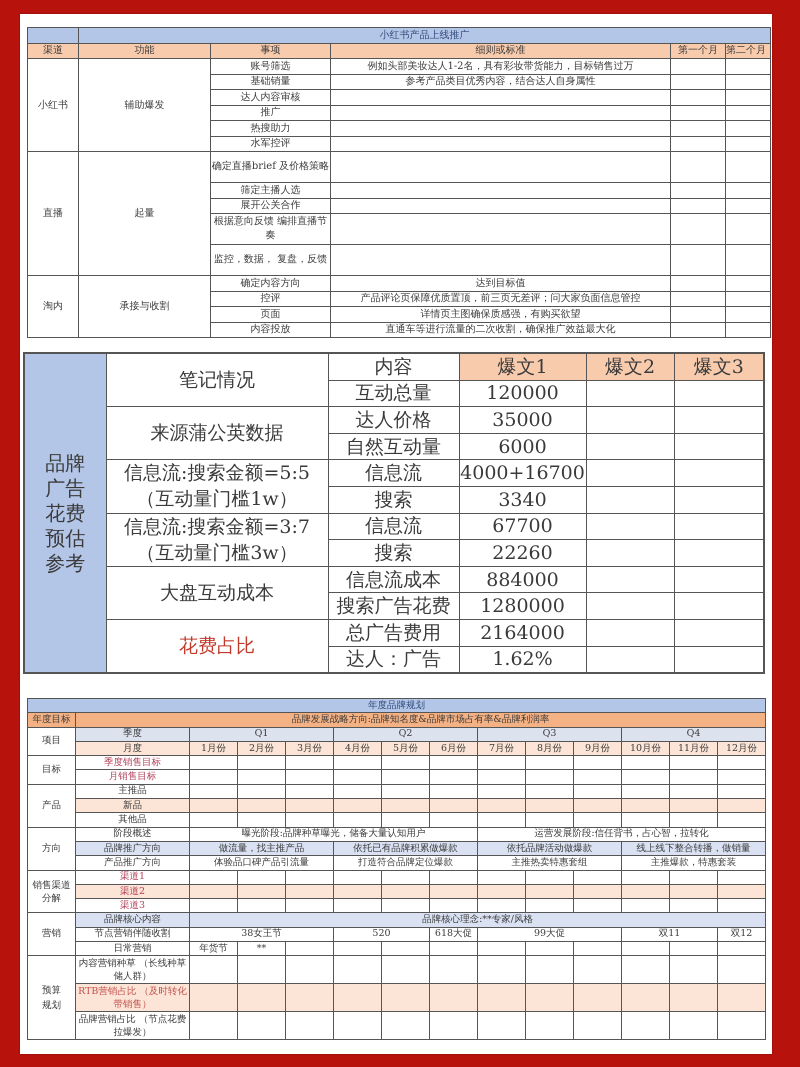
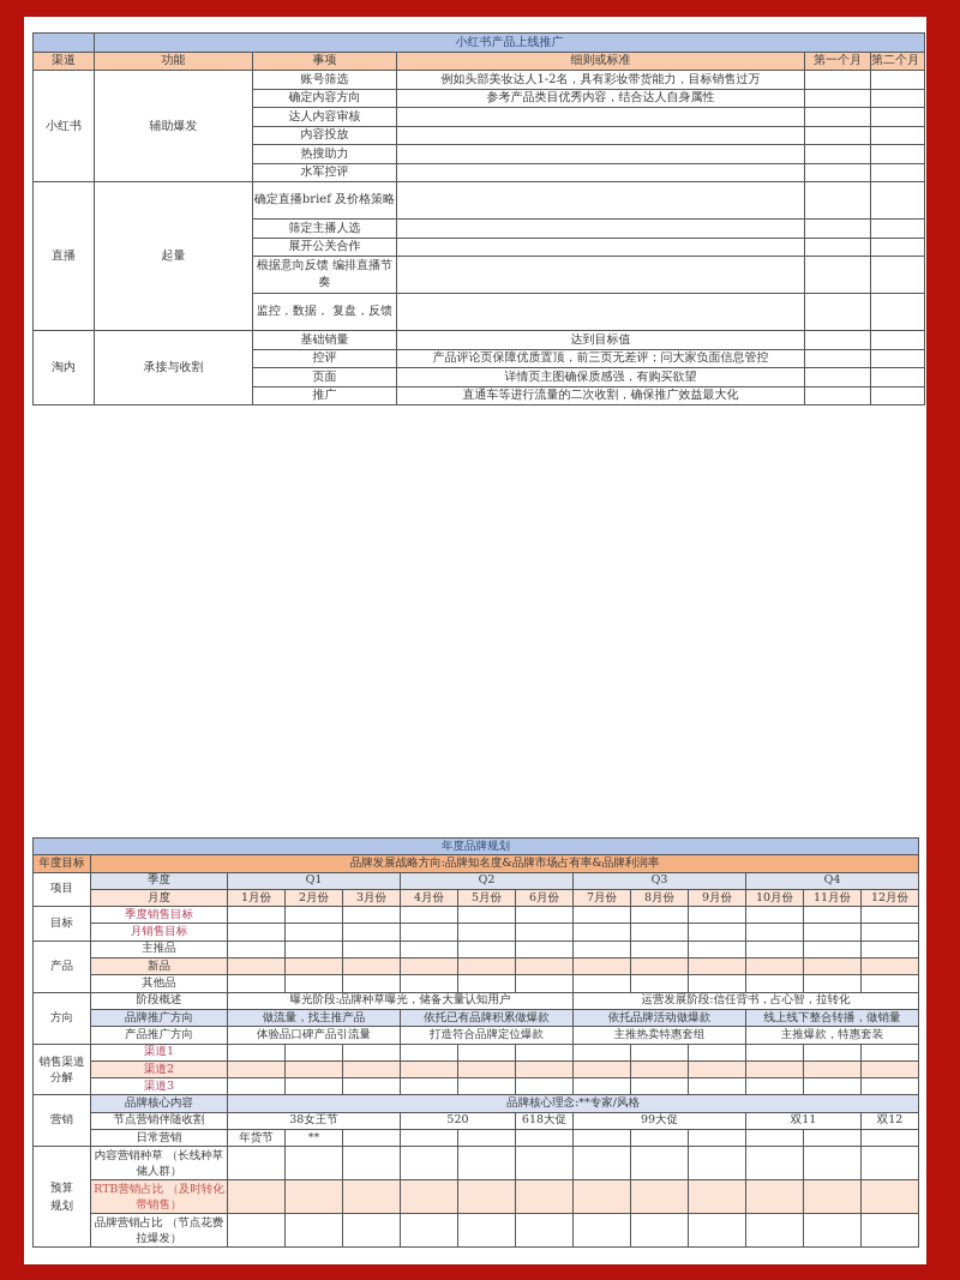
  	小红书产品上线推广
  渠道	功能	事项	细则或标准	第一个月	第二个月
  小红书	辅助爆发	账号筛选	例如头部美妆达人1-2名，具有彩妆带货能力，目标销售过万
- 基础销量	参考产品类目优秀内容，结合达人自身属性
+ 确定内容方向	参考产品类目优秀内容，结合达人自身属性
  达人内容审核
- 推广
+ 内容投放
  热搜助力
  水军控评
  直播	起量	确定直播brief 及价格策略
  筛定主播人选
  展开公关合作
  根据意向反馈 编排直播节奏
  监控，数据， 复盘，反馈
- 淘内	承接与收割	确定内容方向	达到目标值
+ 淘内	承接与收割	基础销量	达到目标值
  控评	产品评论页保障优质置顶，前三页无差评；问大家负面信息管控
  页面	详情页主图确保质感强，有购买欲望
- 内容投放	直通车等进行流量的二次收割，确保推广效益最大化
+ 推广	直通车等进行流量的二次收割，确保推广效益最大化
- 品牌广告花费预估参考	笔记情况	内容	爆文1	爆文2	爆文3
- 互动总量	120000
- 来源蒲公英数据	达人价格	35000
- 自然互动量	6000
- 信息流:搜索金额=5:5 （互动量门槛1w）	信息流	4000+16700
- 搜索	3340
- 信息流:搜索金额=3:7 （互动量门槛3w）	信息流	67700
- 搜索	22260
- 大盘互动成本	信息流成本	884000
- 搜索广告花费	1280000
- 花费占比	总广告费用	2164000
- 达人：广告	1.62%
  年度品牌规划
  年度目标	品牌发展战略方向:品牌知名度&品牌市场占有率&品牌利润率
  项目	季度	Q1	Q2	Q3	Q4
  月度	1月份	2月份	3月份	4月份	5月份	6月份	7月份	8月份	9月份	10月份	11月份	12月份
  目标	季度销售目标
  月销售目标
  产品	主推品
  新品
  其他品
  方向	阶段概述	曝光阶段:品牌种草曝光，储备大量认知用户	运营发展阶段:信任背书，占心智，拉转化
  品牌推广方向	做流量，找主推产品	依托已有品牌积累做爆款	依托品牌活动做爆款	线上线下整合转播，做销量
  产品推广方向	体验品口碑产品引流量	打造符合品牌定位爆款	主推热卖特惠套组	主推爆款，特惠套装
  销售渠道分解	渠道1
  渠道2
  渠道3
  营销	品牌核心内容	品牌核心理念:**专家/风格
  节点营销伴随收割	38女王节	520	618大促	99大促	双11	双12
  日常营销	年货节	**
  预算规划	内容营销种草 （长线种草储人群）
  RTB营销占比 （及时转化带销售）
  品牌营销占比 （节点花费拉爆发）
